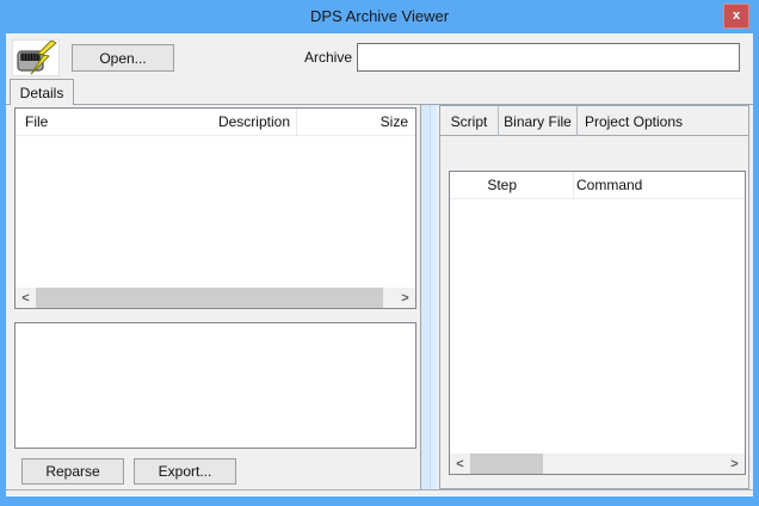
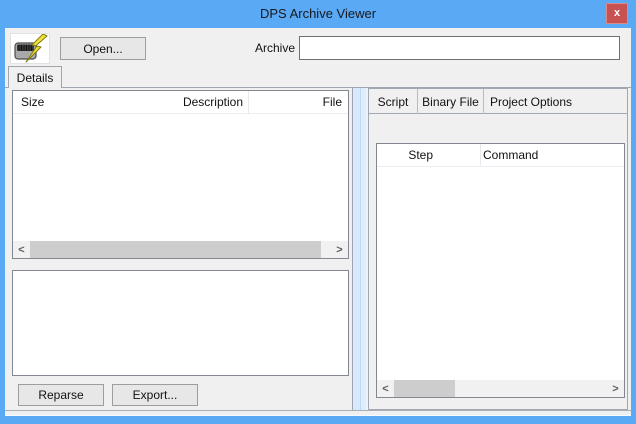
  DPS Archive Viewer
  x
  Open...
  Archive
  Details
- File
+ Size
  Description
- Size
+ File
  <
  >
  Reparse
  Export...
  Script
  Binary File
  Project Options
  Step
  Command
  <
  >
